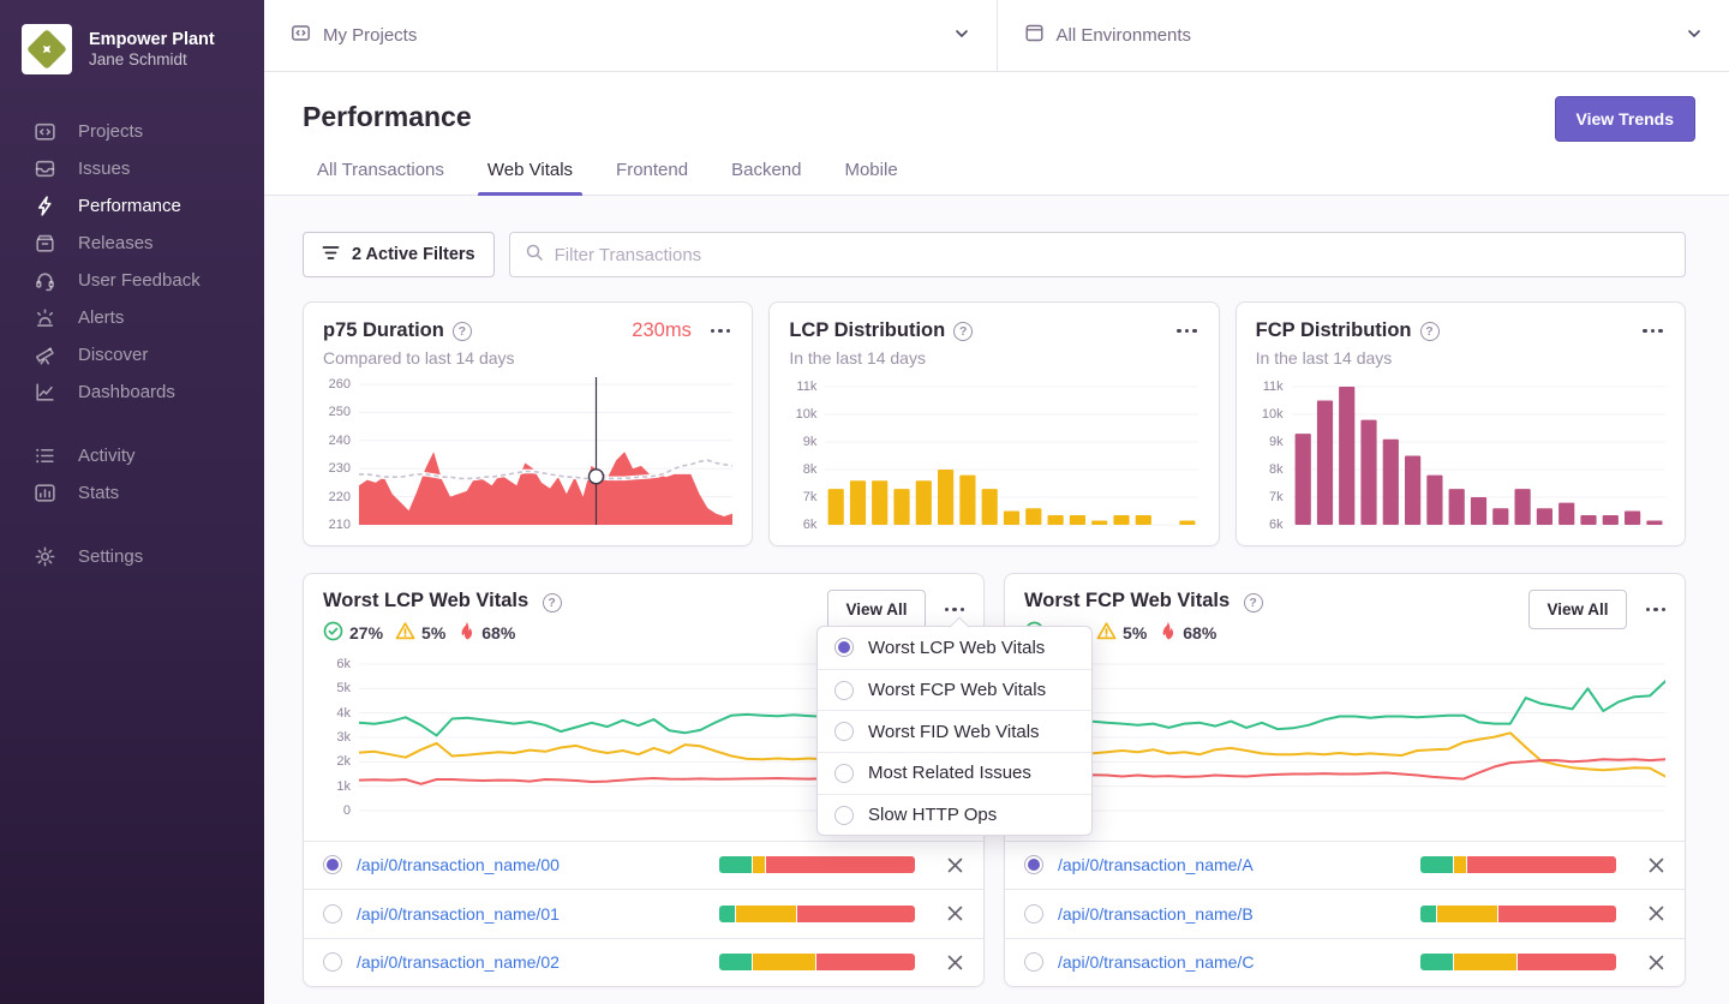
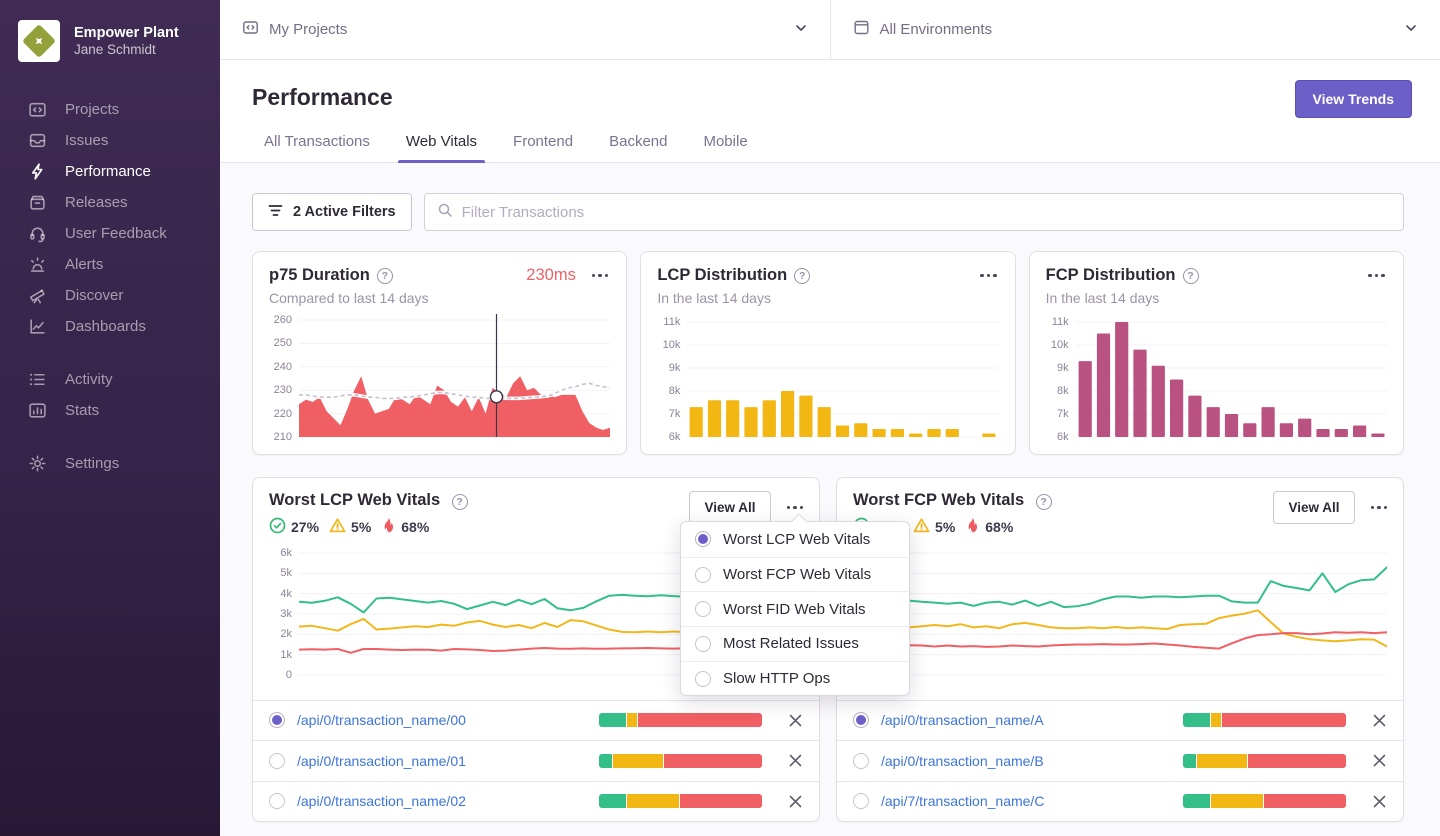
  Empower Plant
  Jane Schmidt
  Projects
  Issues
  Performance
  Releases
  User Feedback
  Alerts
  Discover
  Dashboards
  Activity
  Stats
  Settings
  My Projects
  All Environments
  Performance
  View Trends
  All Transactions
  Web Vitals
  Frontend
  Backend
  Mobile
  2 Active Filters
  Filter Transactions
  p75 Duration
  ?
  230ms
  Compared to last 14 days
  260
  250
  240
  230
  220
  210
  LCP Distribution
  ?
  In the last 14 days
  11k
  10k
  9k
  8k
  7k
  6k
  FCP Distribution
  ?
  In the last 14 days
  11k
  10k
  9k
  8k
  7k
  6k
  Worst LCP Web Vitals ?
  View All
  27%
  5%
  68%
  6k
  5k
  4k
  3k
  2k
  1k
  0
  /api/0/transaction_name/00
  /api/0/transaction_name/01
  /api/0/transaction_name/02
  Worst FCP Web Vitals ?
  View All
  5%
  68%
  /api/0/transaction_name/A
  /api/0/transaction_name/B
- /api/0/transaction_name/C
+ /api/7/transaction_name/C
  Worst LCP Web Vitals
  Worst FCP Web Vitals
  Worst FID Web Vitals
  Most Related Issues
  Slow HTTP Ops
